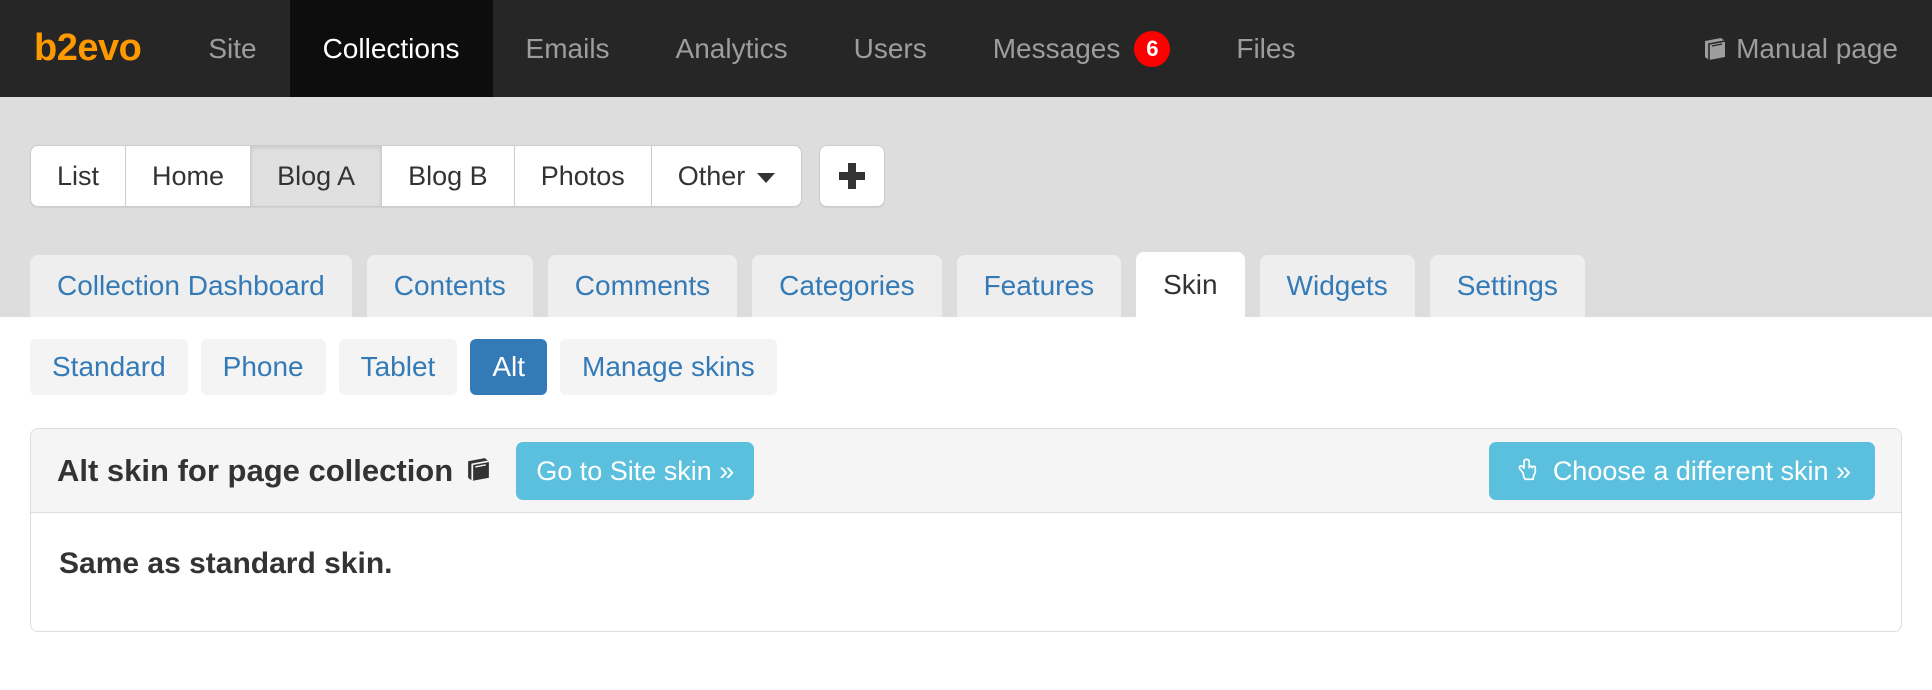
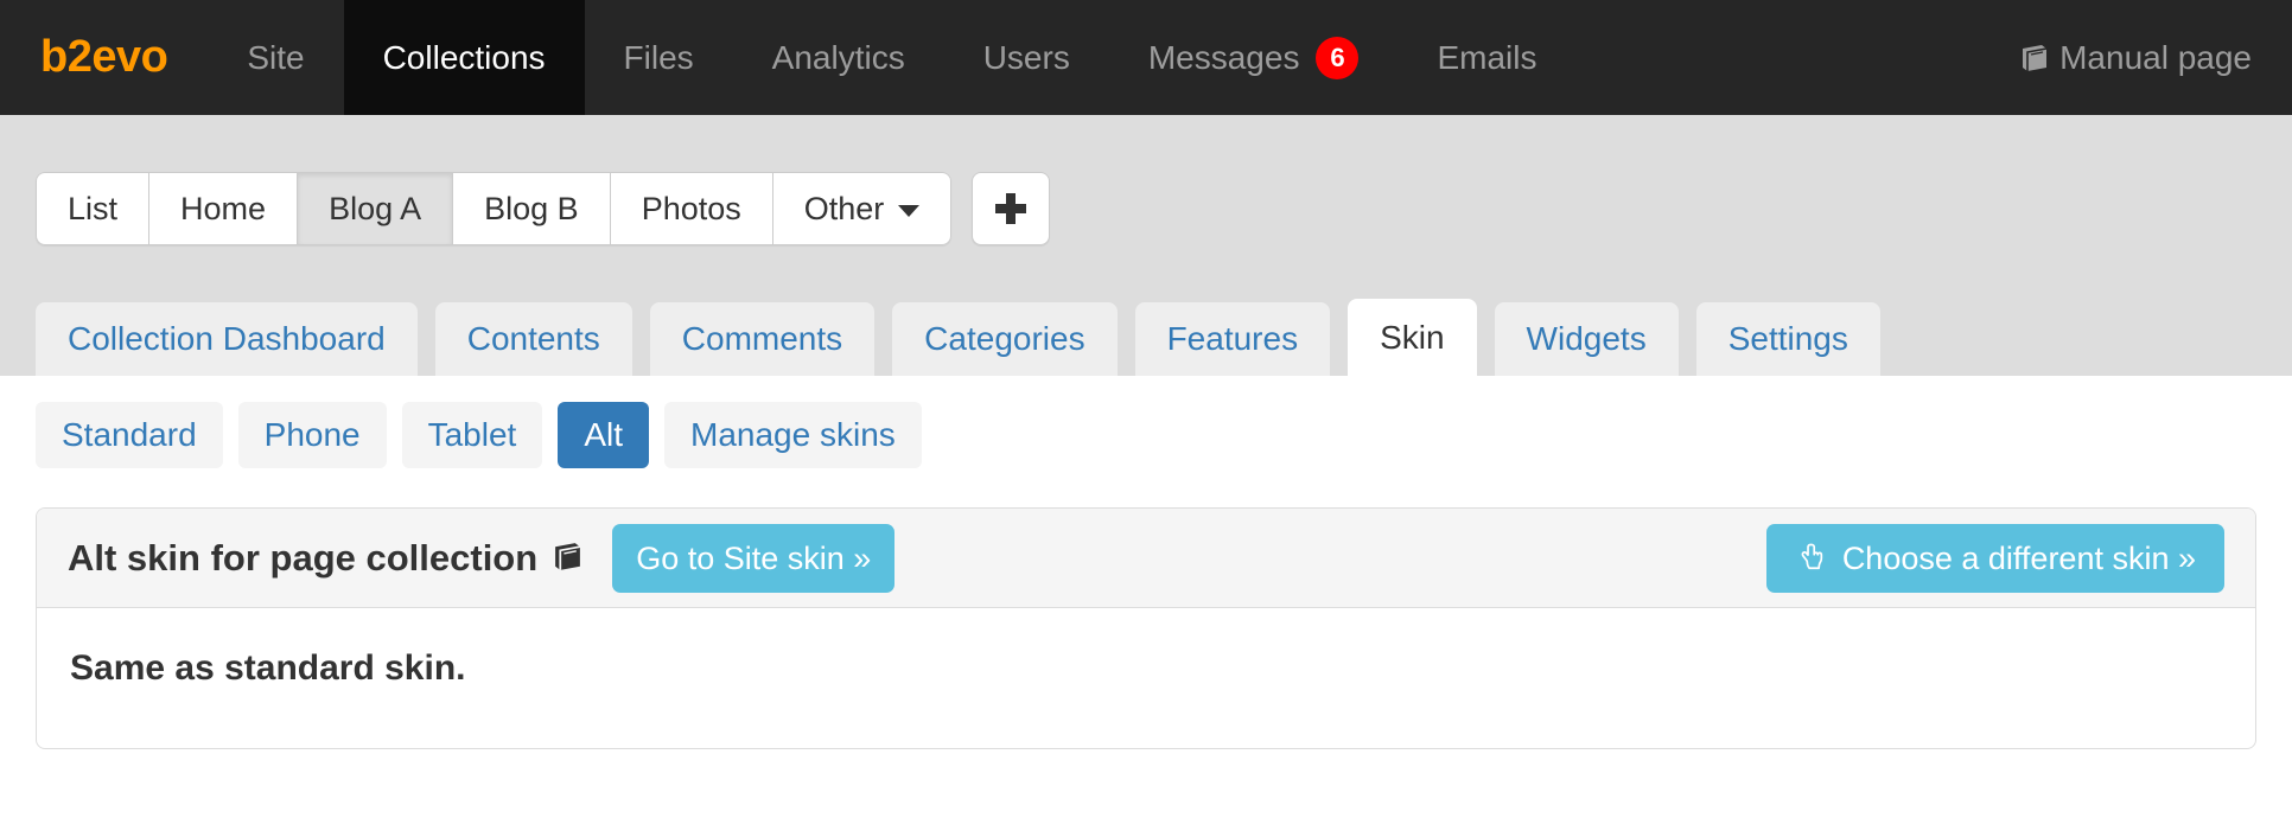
  b2evo
  Site
  Collections
- Emails
+ Files
  Analytics
  Users
  Messages
  6
- Files
+ Emails
  Manual page
  List
  Home
  Blog A
  Blog B
  Photos
  Other
  Collection Dashboard
  Contents
  Comments
  Categories
  Features
  Skin
  Widgets
  Settings
  Standard
  Phone
  Tablet
  Alt
  Manage skins
  Alt skin for page collection
  Go to Site skin »
  Choose a different skin »
  Same as standard skin.
